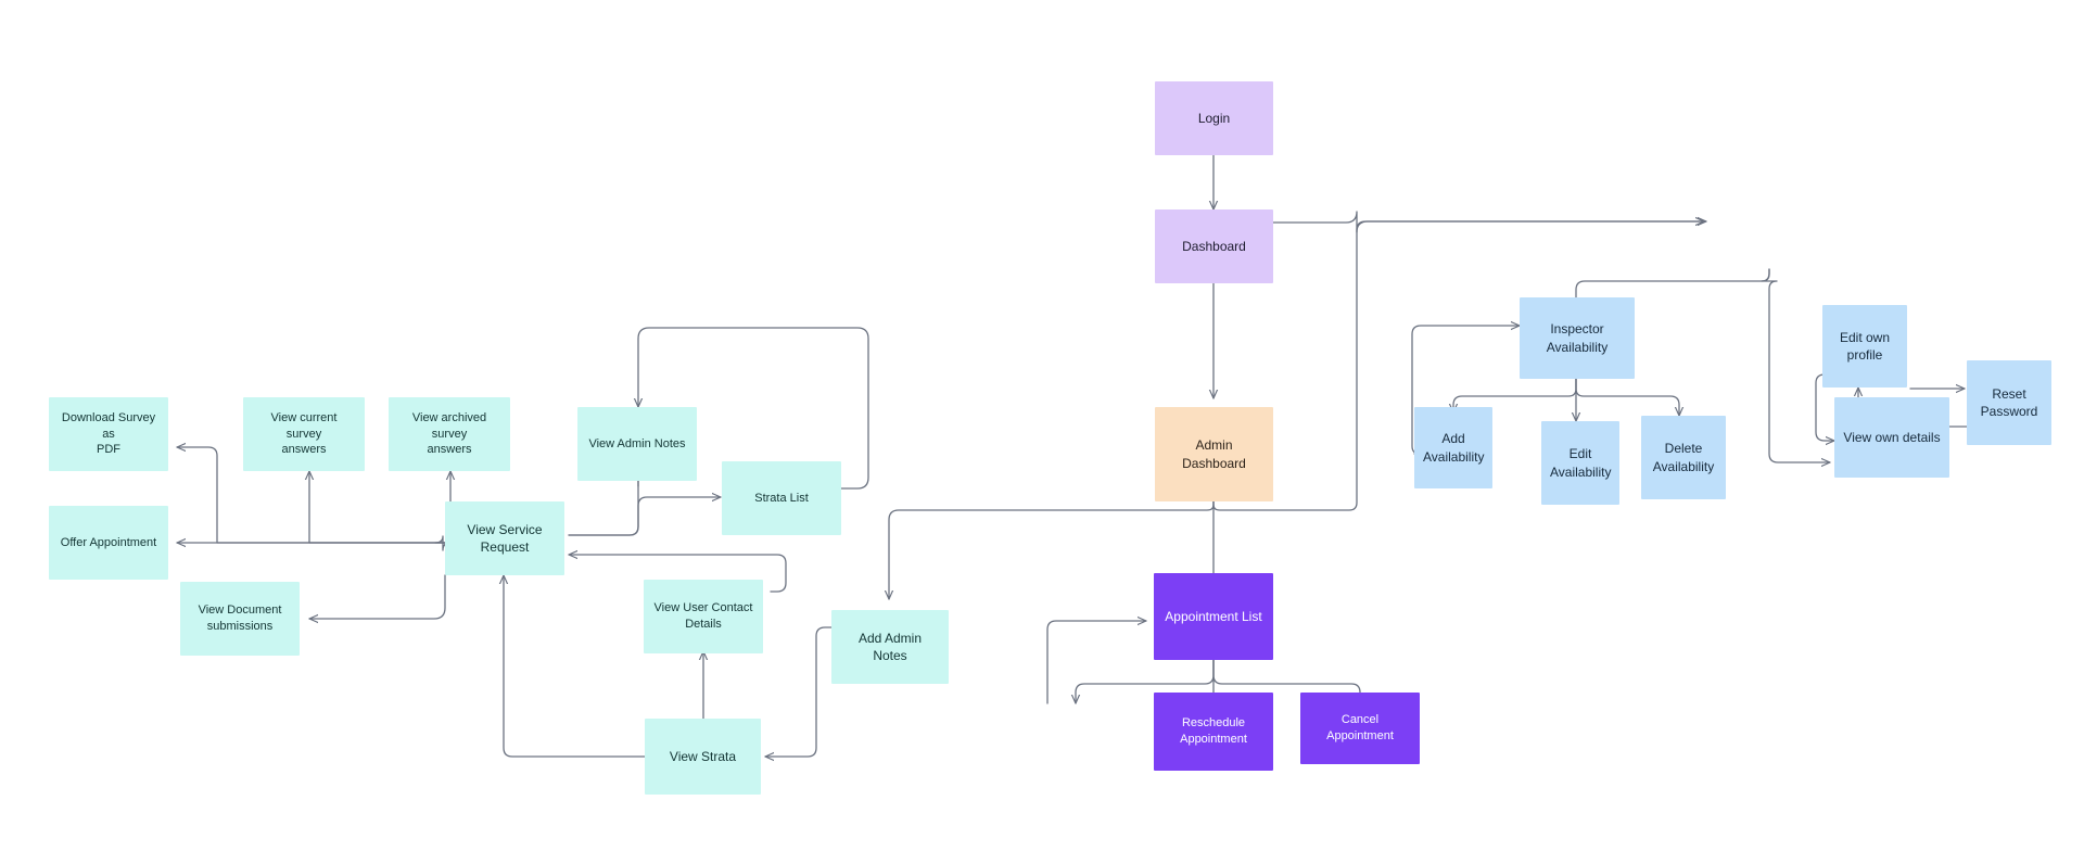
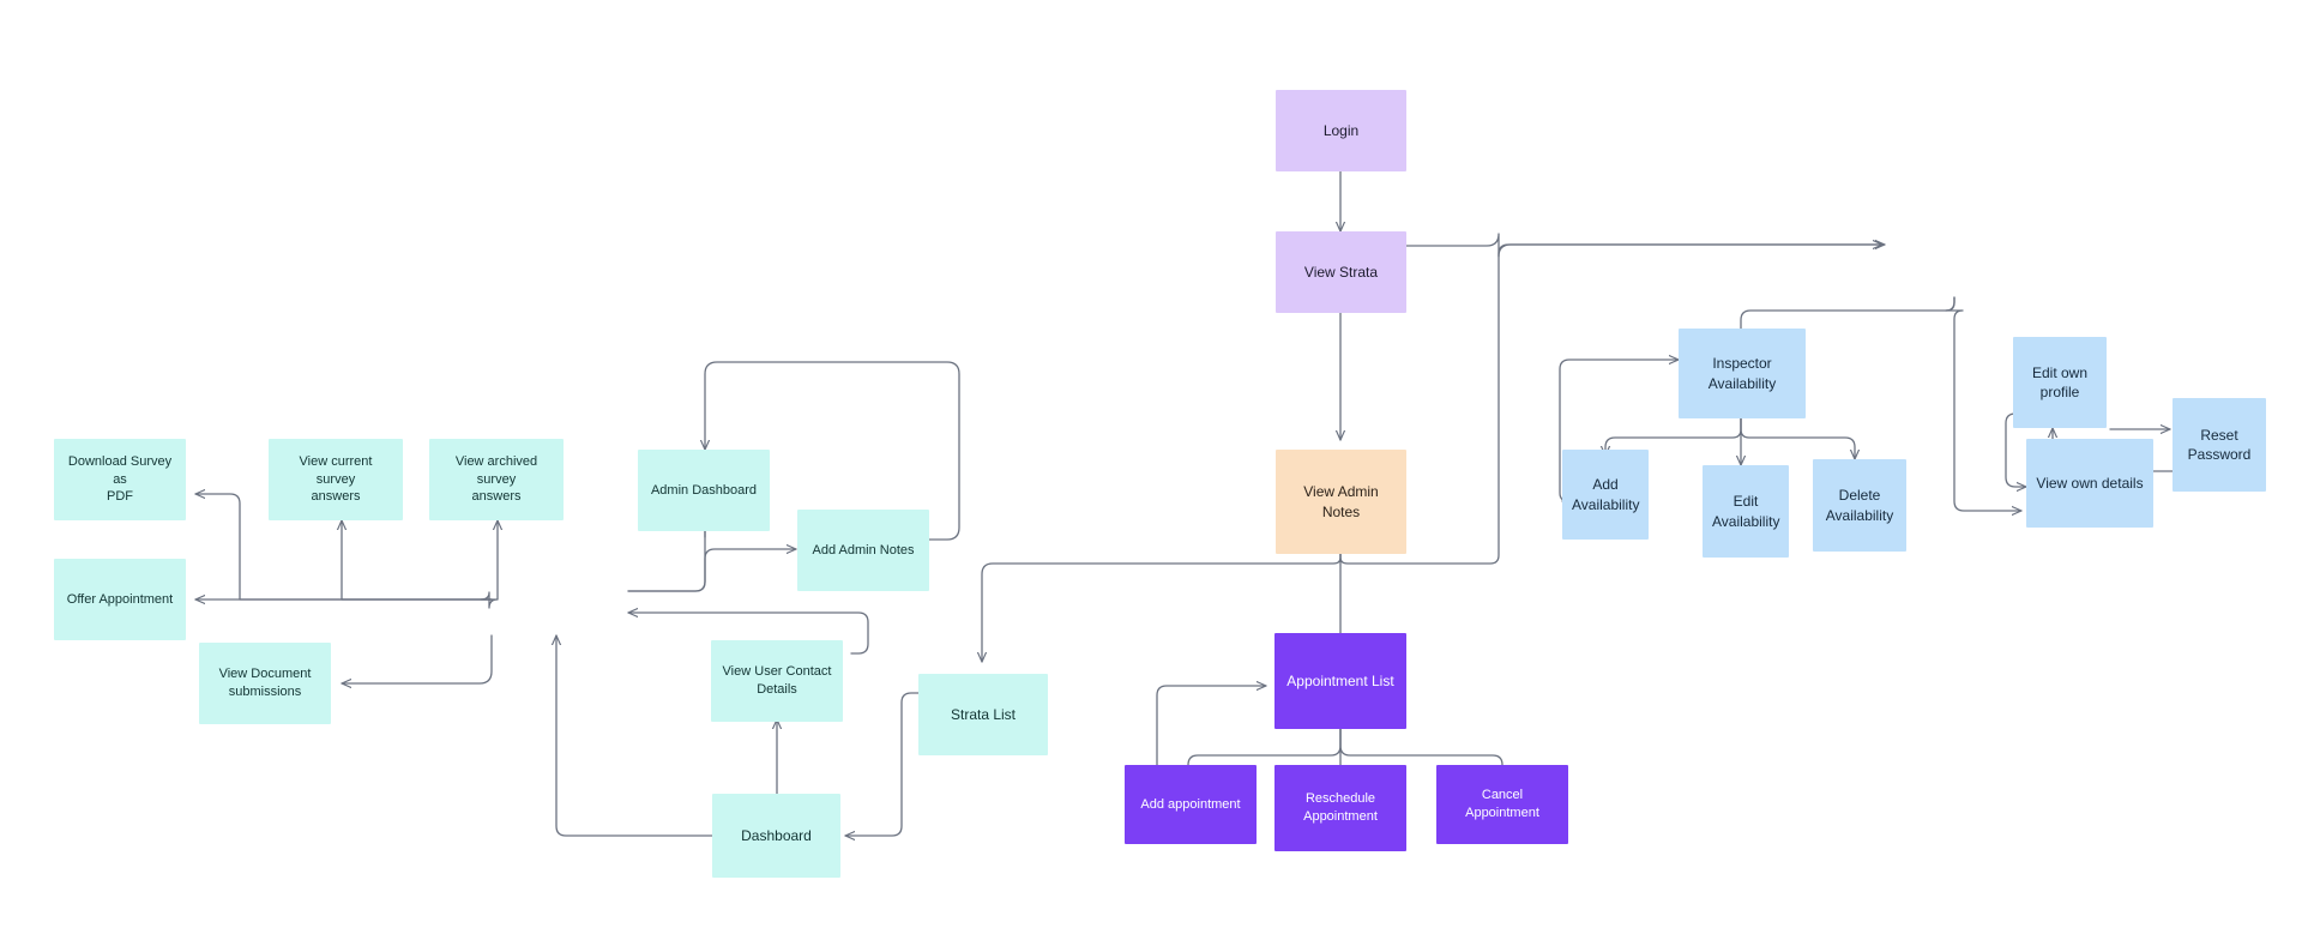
  Login
- Dashboard
+ View Strata
- Admin Dashboard
+ View Admin Notes
  Inspector Availability
  Add
  Availability
  Edit
  Availability
  Delete
  Availability
  Edit own
  profile
  Reset
  Password
  View own details
  Appointment List
+ Add appointment
  Reschedule
  Appointment
  Cancel Appointment
- Add Admin Notes
+ Strata List
- View Strata
+ Dashboard
  View User Contact
  Details
- View Service
- Request
- View Admin Notes
+ Admin Dashboard
- Strata List
+ Add Admin Notes
  View current survey
  answers
  View archived survey
  answers
  Download Survey as
  PDF
  Offer Appointment
  View Document
  submissions
